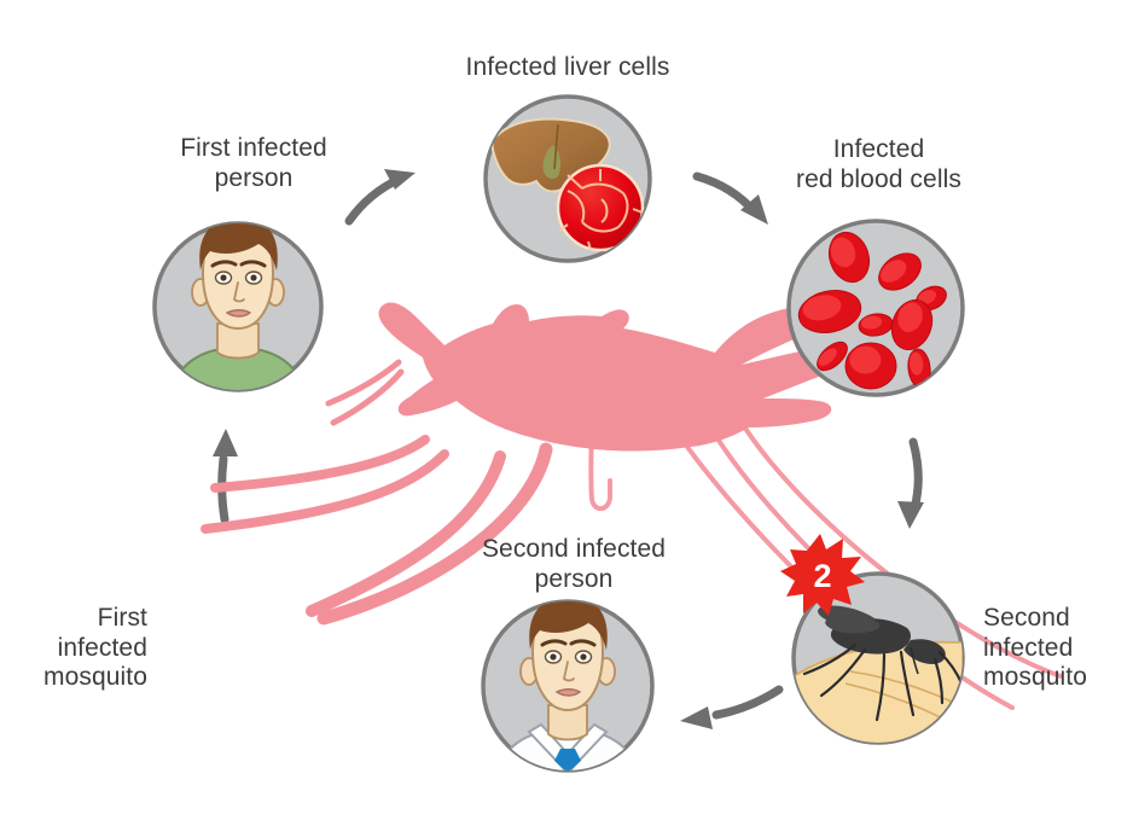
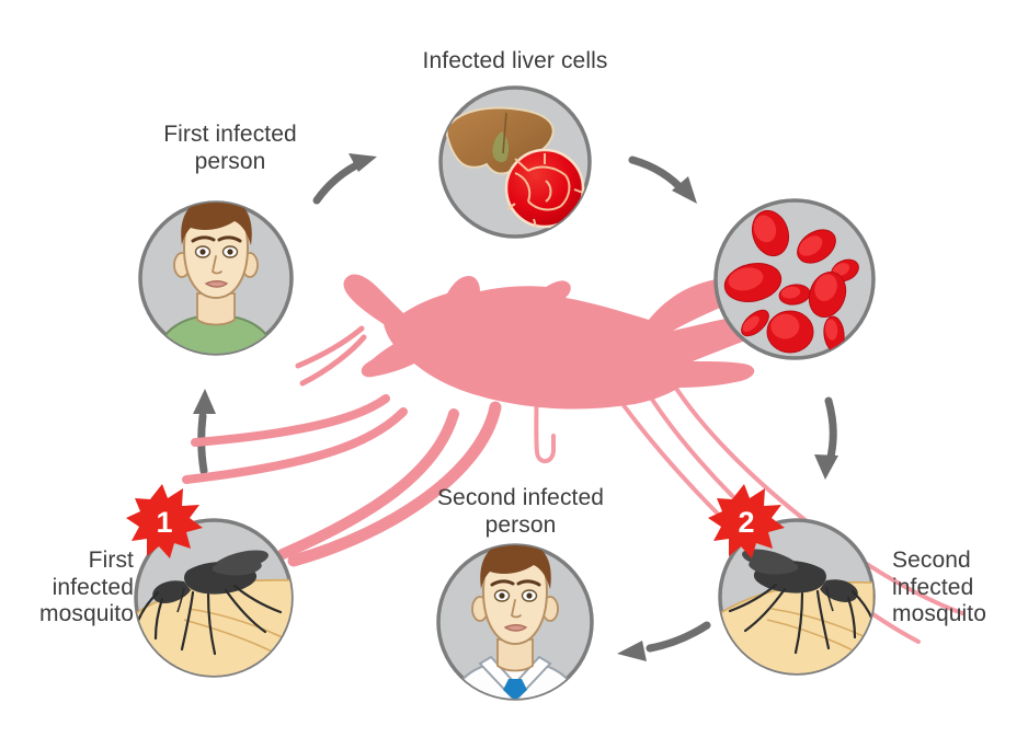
  2
+ 1
  First infected
  person
  Infected liver cells
- Infected
- red blood cells
  First
  infected
  mosquito
  Second infected
  person
  Second
  infected
  mosquito
